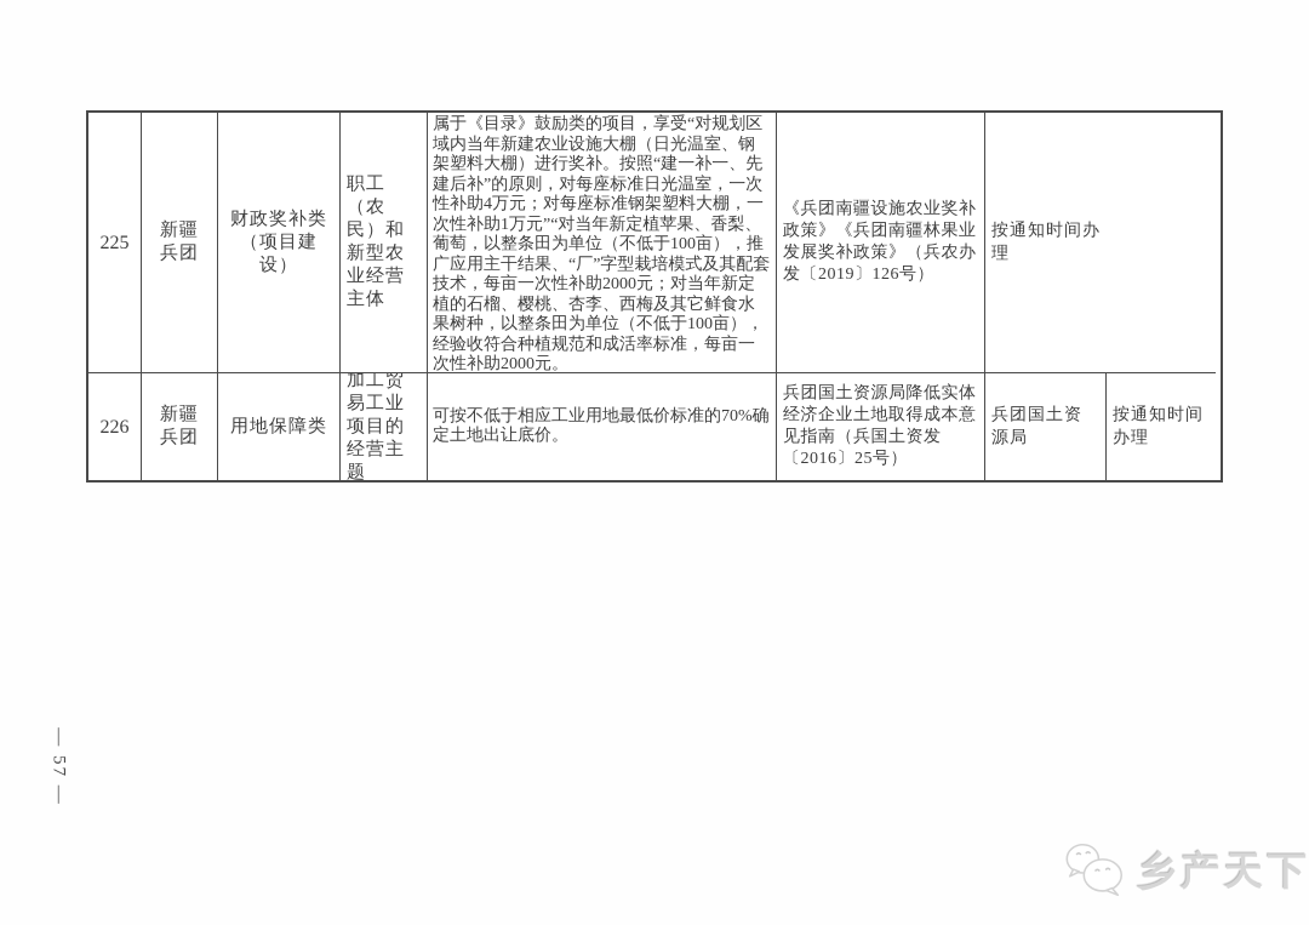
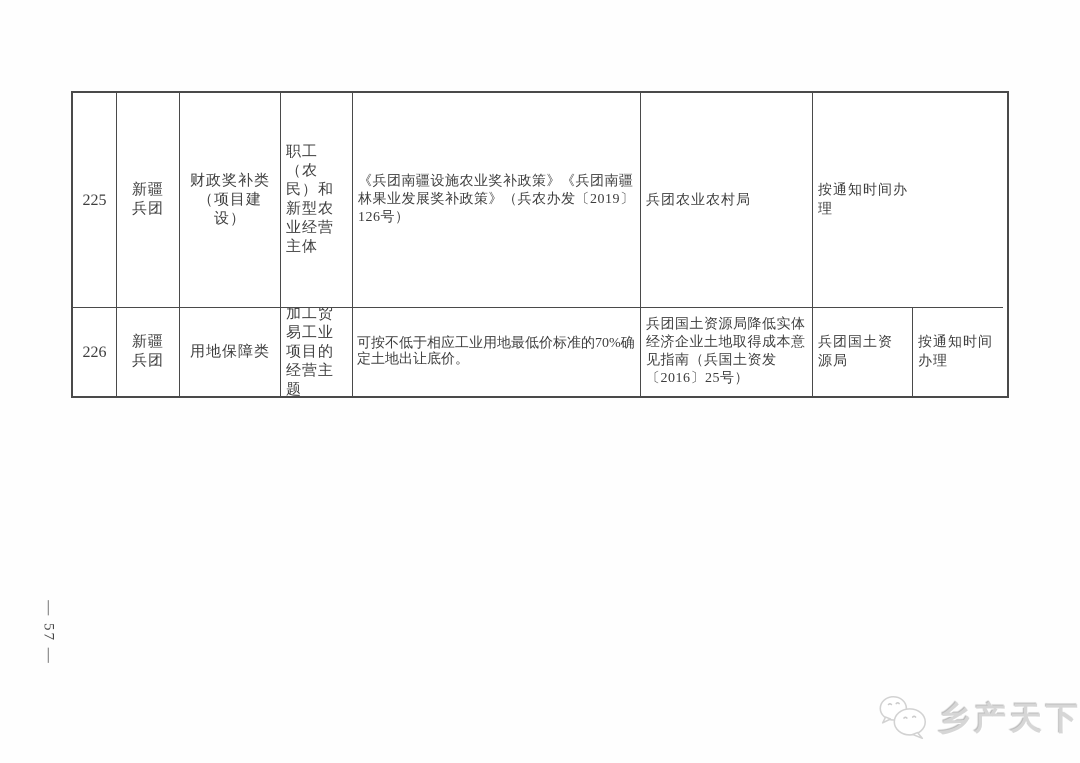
  225
  新疆兵团
  财政奖补类（项目建设）
  职工（农民）和新型农业经营主体
- 属于《目录》鼓励类的项目，享受“对规划区域内当年新建农业设施大棚（日光温室、钢架塑料大棚）进行奖补。按照“建一补一、先建后补”的原则，对每座标准日光温室，一次性补助4万元；对每座标准钢架塑料大棚，一次性补助1万元”“对当年新定植苹果、香梨、葡萄，以整条田为单位（不低于100亩），推广应用主干结果、“厂”字型栽培模式及其配套技术，每亩一次性补助2000元；对当年新定植的石榴、樱桃、杏李、西梅及其它鲜食水果树种，以整条田为单位（不低于100亩），经验收符合种植规范和成活率标准，每亩一次性补助2000元。
  《兵团南疆设施农业奖补政策》《兵团南疆林果业发展奖补政策》（兵农办发〔2019〕126号）
+ 兵团农业农村局
  按通知时间办理
  226
  新疆兵团
  用地保障类
  加工贸易工业项目的经营主题
  可按不低于相应工业用地最低价标准的70%确定土地出让底价。
  兵团国土资源局降低实体经济企业土地取得成本意见指南（兵国土资发〔2016〕25号）
  兵团国土资源局
  按通知时间办理
  乡产天下
